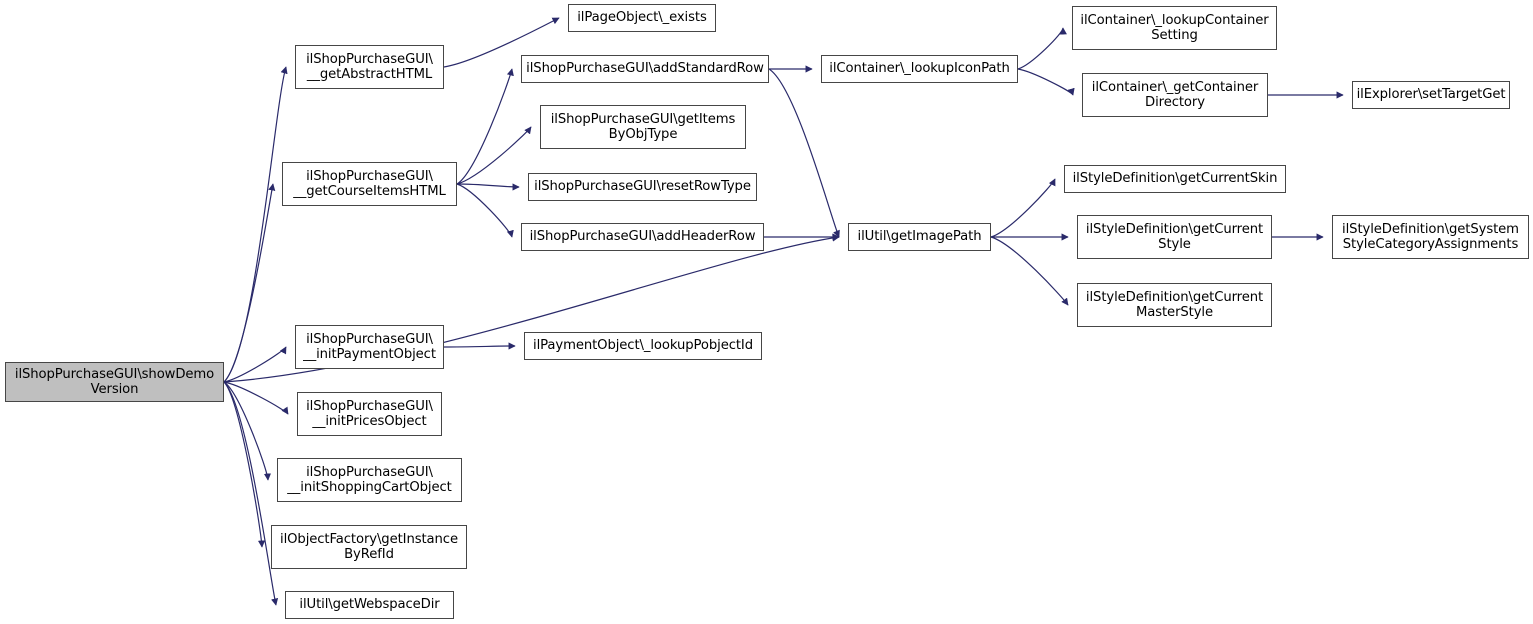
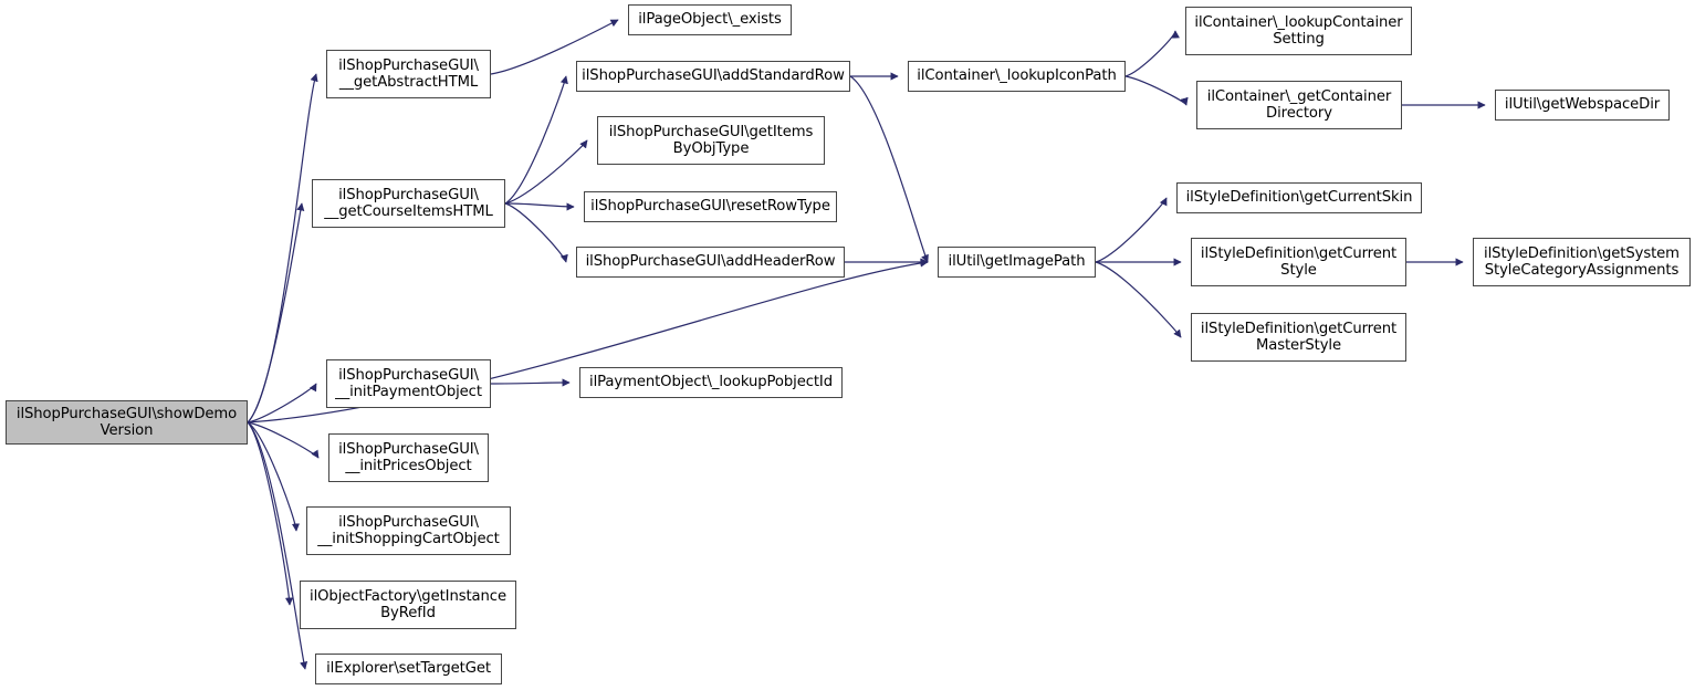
  ilShopPurchaseGUI\showDemo
  Version
  ilShopPurchaseGUI\
  __getAbstractHTML
  ilShopPurchaseGUI\
  __getCourseItemsHTML
  ilShopPurchaseGUI\
  __initPaymentObject
  ilShopPurchaseGUI\
  __initPricesObject
  ilShopPurchaseGUI\
  __initShoppingCartObject
  ilObjectFactory\getInstance
  ByRefId
- ilUtil\getWebspaceDir
+ ilExplorer\setTargetGet
  ilPageObject\_exists
  ilShopPurchaseGUI\addStandardRow
  ilShopPurchaseGUI\getItems
  ByObjType
  ilShopPurchaseGUI\resetRowType
  ilShopPurchaseGUI\addHeaderRow
  ilPaymentObject\_lookupPobjectId
  ilContainer\_lookupIconPath
  ilUtil\getImagePath
  ilContainer\_lookupContainer
  Setting
  ilContainer\_getContainer
  Directory
  ilStyleDefinition\getCurrentSkin
  ilStyleDefinition\getCurrent
  Style
  ilStyleDefinition\getCurrent
  MasterStyle
- ilExplorer\setTargetGet
+ ilUtil\getWebspaceDir
  ilStyleDefinition\getSystem
  StyleCategoryAssignments
